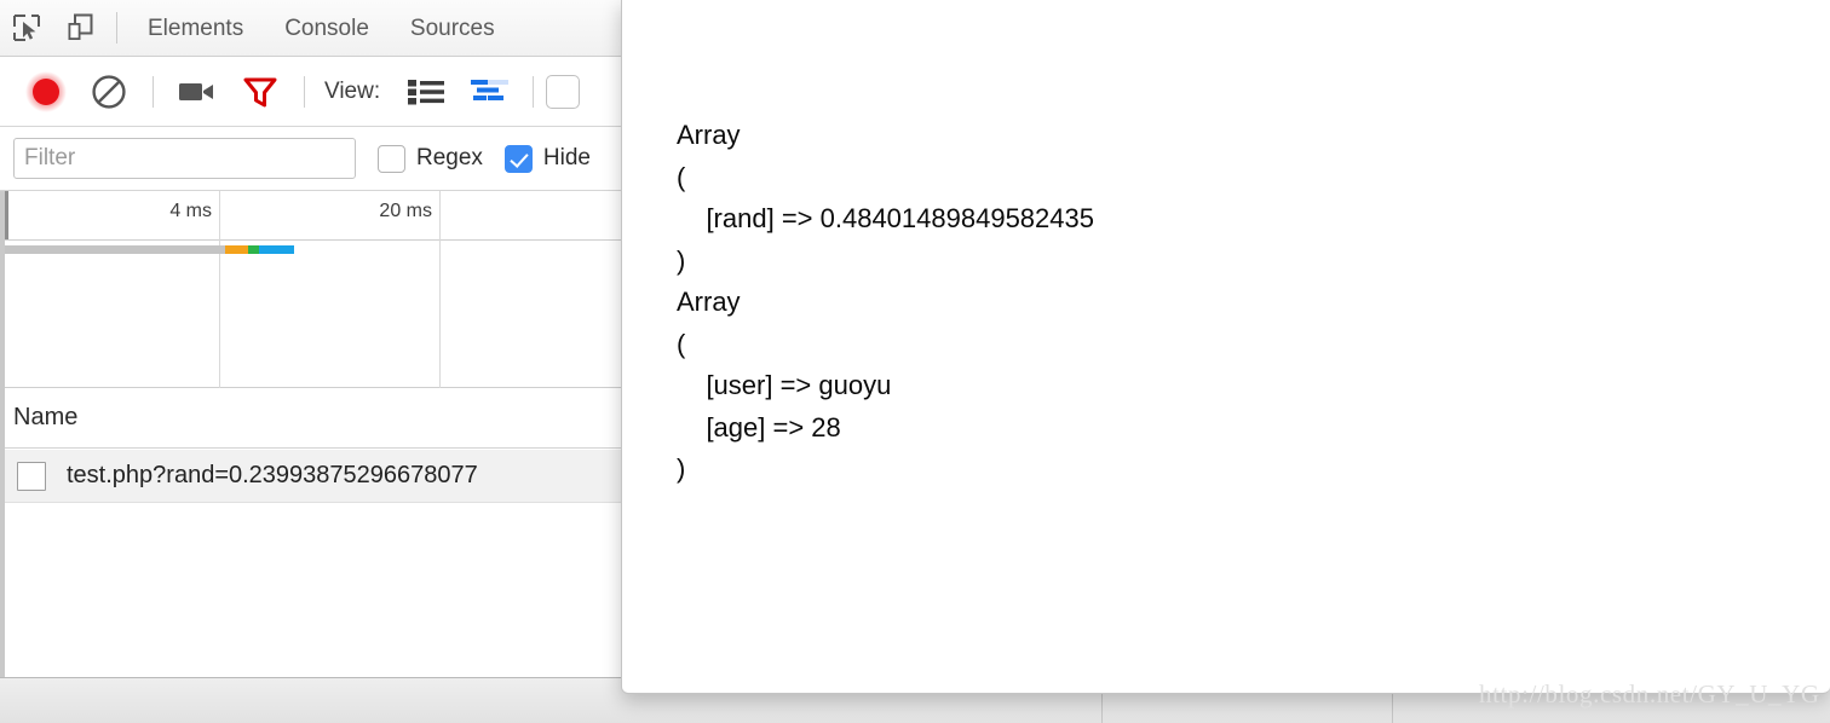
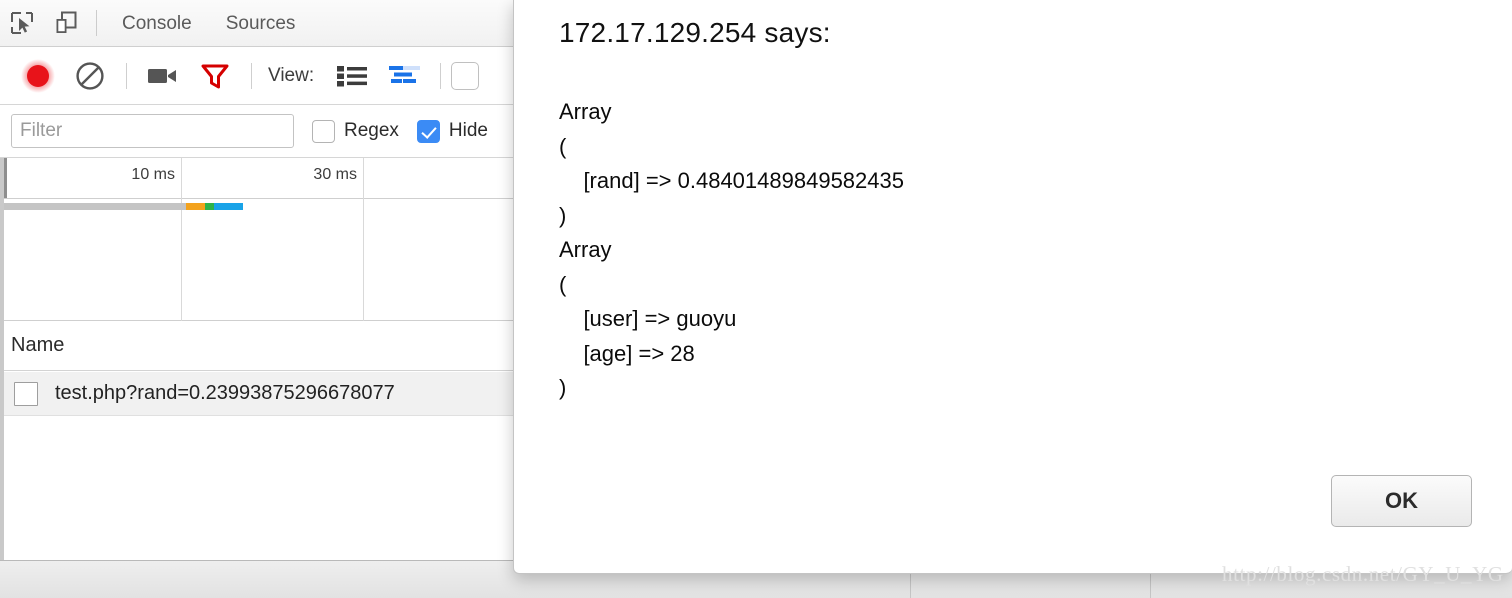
- Elements
  Console
  Sources
  View:
  Filter
  Regex
  Hide
- 4 ms
+ 10 ms
- 20 ms
+ 30 ms
  Name
  test.php?rand=0.23993875296678077
+ 172.17.129.254 says:
  Array
  (
  [rand] => 0.48401489849582435
  )
  Array
  (
  [user] => guoyu
  [age] => 28
  )
+ OK
  http://blog.csdn.net/GY_U_YG
